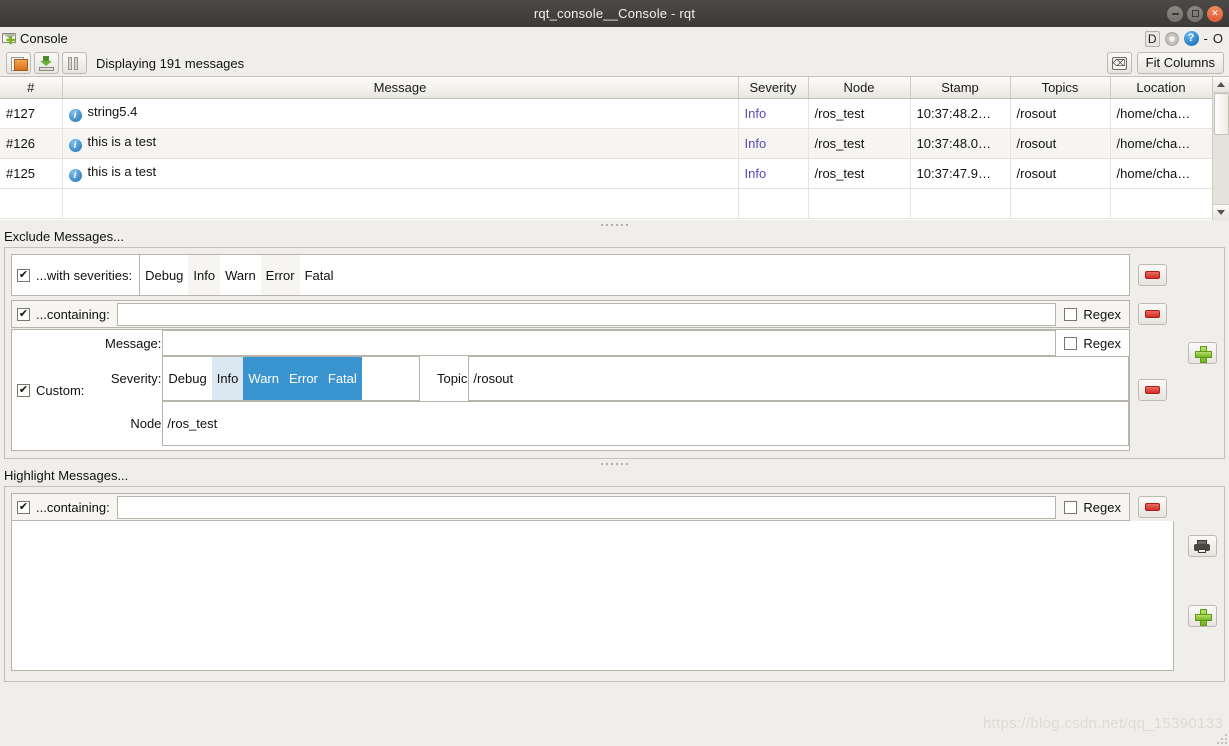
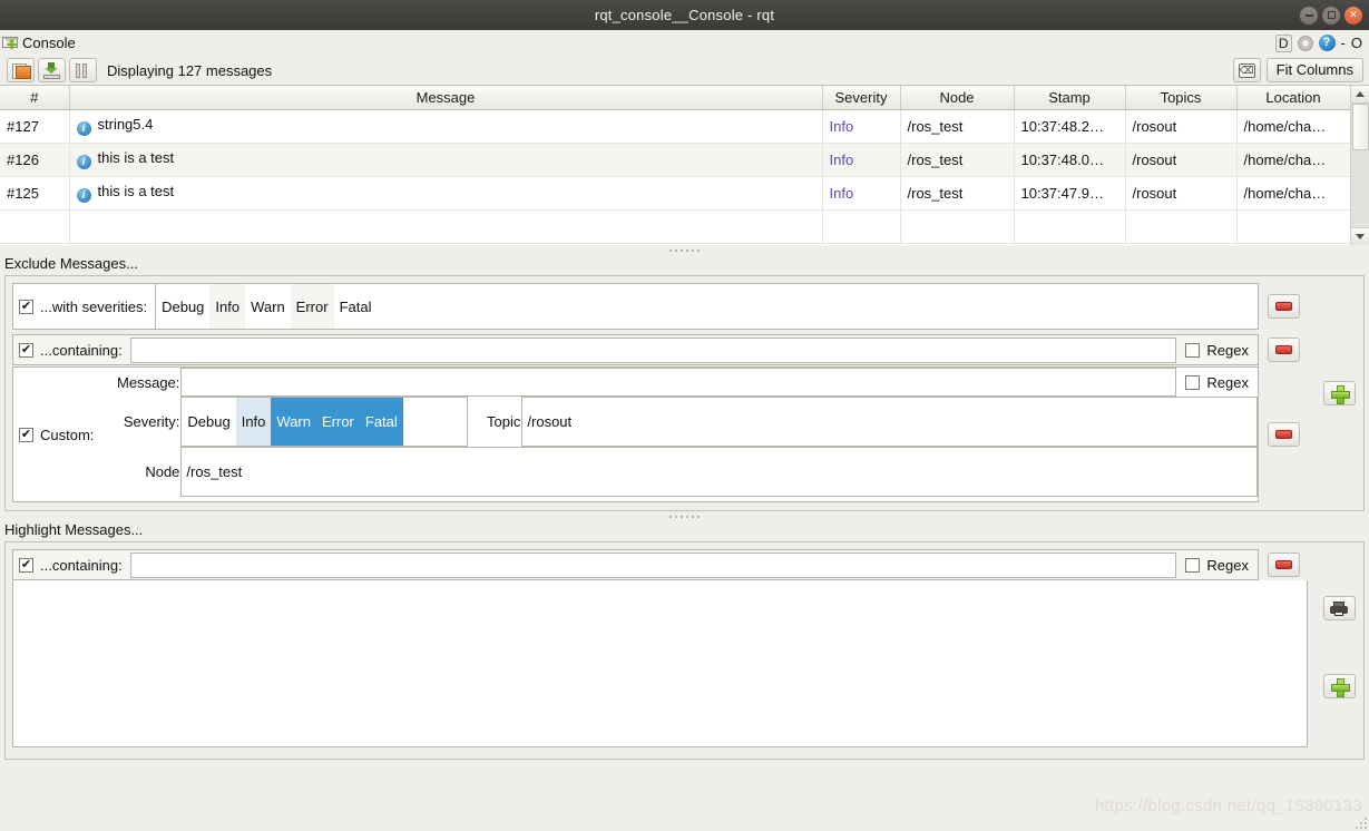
  rqt_console__Console - rqt
  ✕
  ✚
  Console
  D
  ?
  -
  O
- Displaying 191 messages
+ Displaying 127 messages
  ⌫
  Fit Columns
  #	Message	Severity	Node	Stamp	Topics	Location
  #127	i string5.4	Info	/ros_test	10:37:48.2…	/rosout	/home/cha…
  #126	i this is a test	Info	/ros_test	10:37:48.0…	/rosout	/home/cha…
  #125	i this is a test	Info	/ros_test	10:37:47.9…	/rosout	/home/cha…
  Exclude Messages...
  ✔
  ...with severities:
  Debug
  Info
  Warn
  Error
  Fatal
  ✔
  ...containing:
  Regex
  ✔
  Custom:
  Message:
  Regex
  Severity:
  Debug
  Info
  Warn
  Error
  Fatal
  Topic
  /rosout
  Node
  /ros_test
  Highlight Messages...
  ✔
  ...containing:
  Regex
  https://blog.csdn.net/qq_15390133
